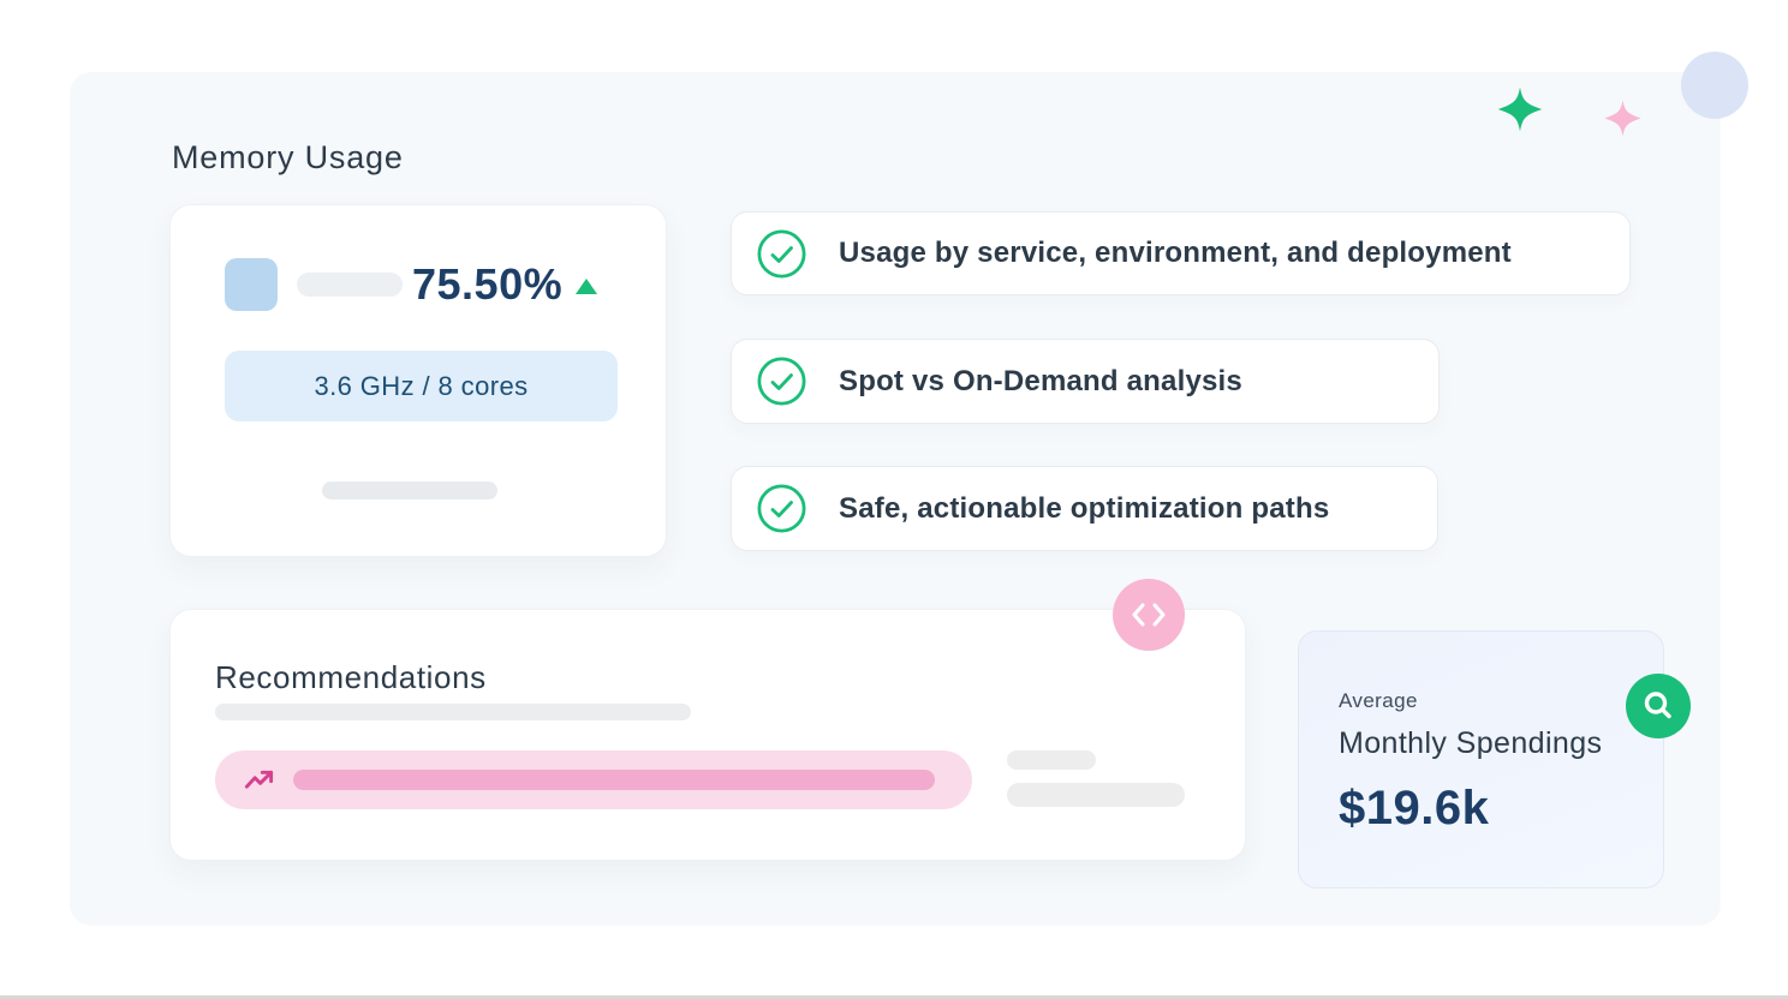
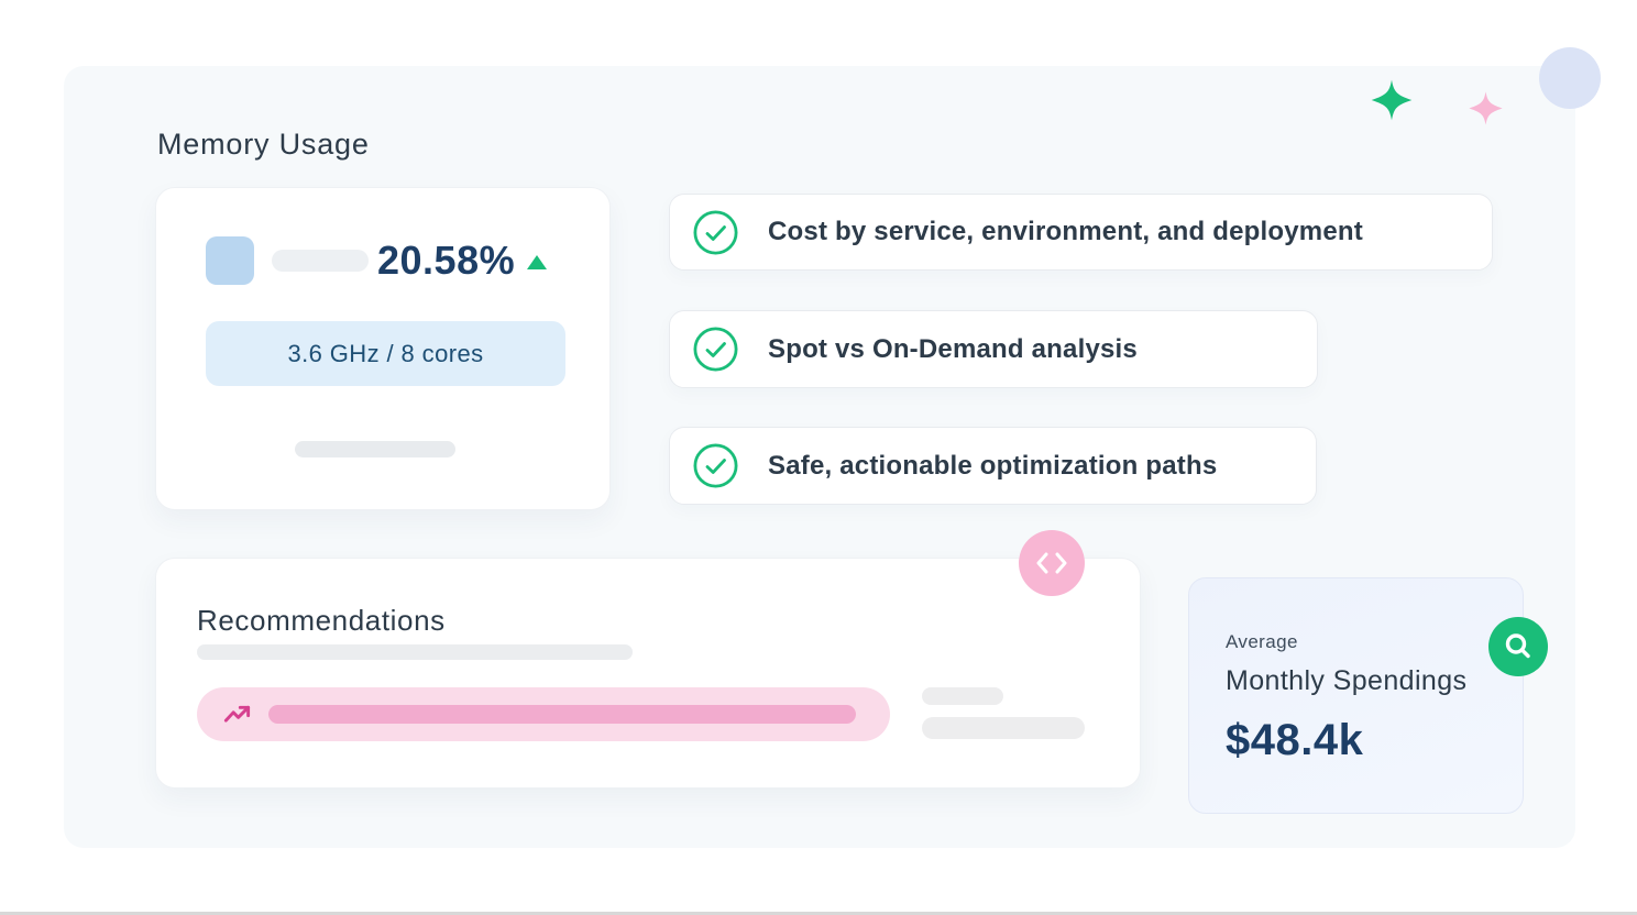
  Memory Usage
- 75.50%
+ 20.58%
  3.6 GHz / 8 cores
- Usage by service, environment, and deployment
+ Cost by service, environment, and deployment
  Spot vs On-Demand analysis
  Safe, actionable optimization paths
  Recommendations
  Average
  Monthly Spendings
- $19.6k
+ $48.4k
